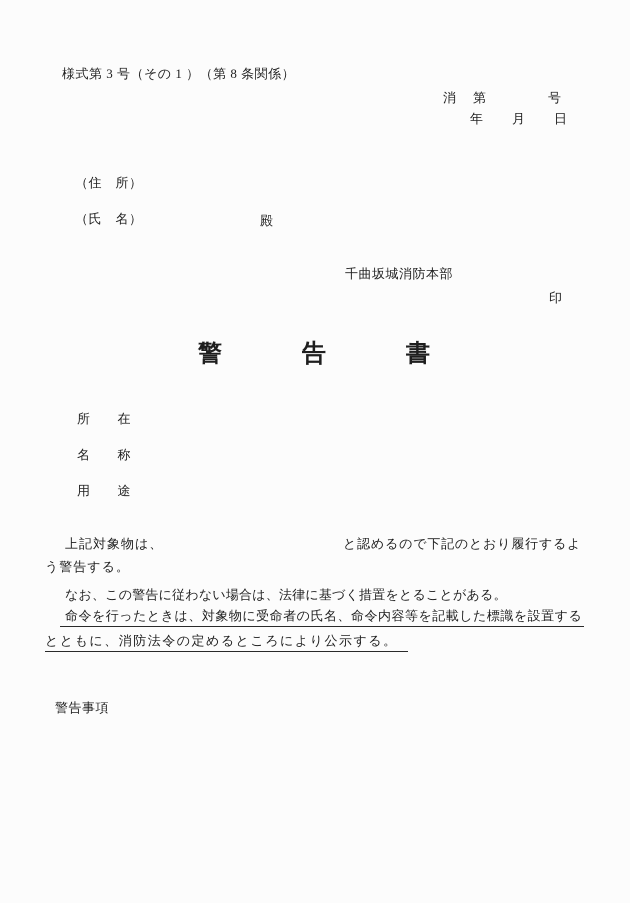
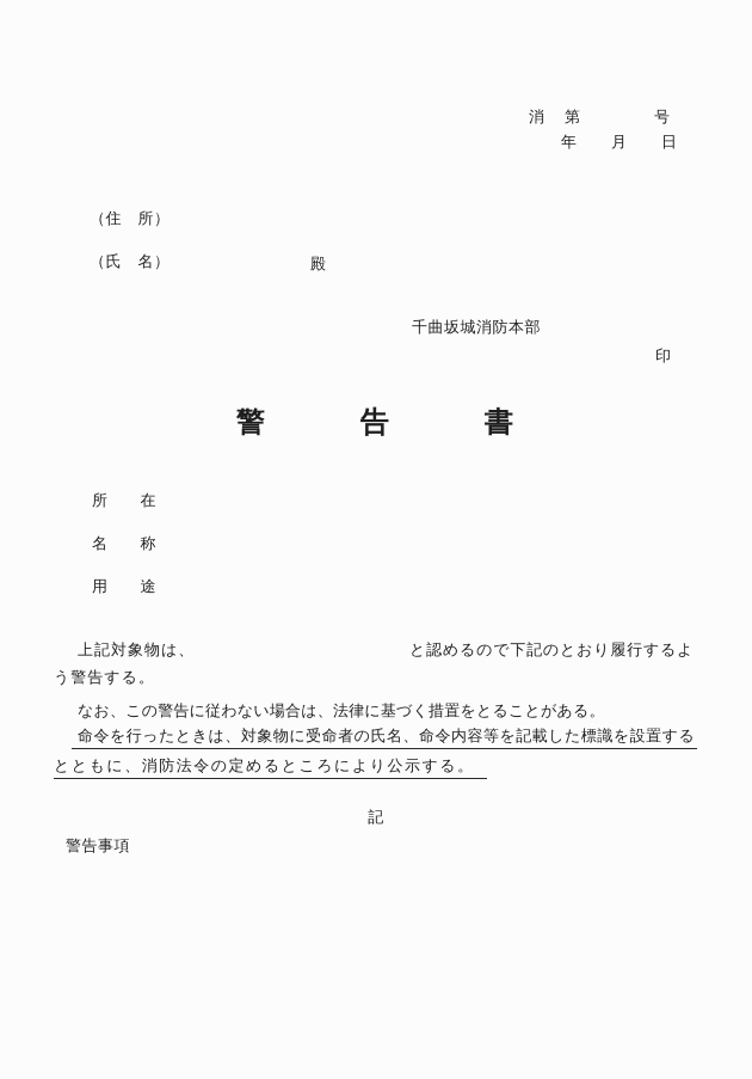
- 様式第 3 号（その 1 ）（第 8 条関係）
  消 第 号
  年 月 日
  （住 所）
  （氏 名）
  殿
  千曲坂城消防本部
  印
  警 告 書
  所 在
  名 称
  用 途
  上記対象物は、
  と認めるので下記のとおり履行するよ
  う警告する。
  なお、この警告に従わない場合は、法律に基づく措置をとることがある。
  命令を行ったときは、対象物に受命者の氏名、命令内容等を記載した標識を設置する
  とともに、消防法令の定めるところにより公示する。
+ 記
  警告事項
